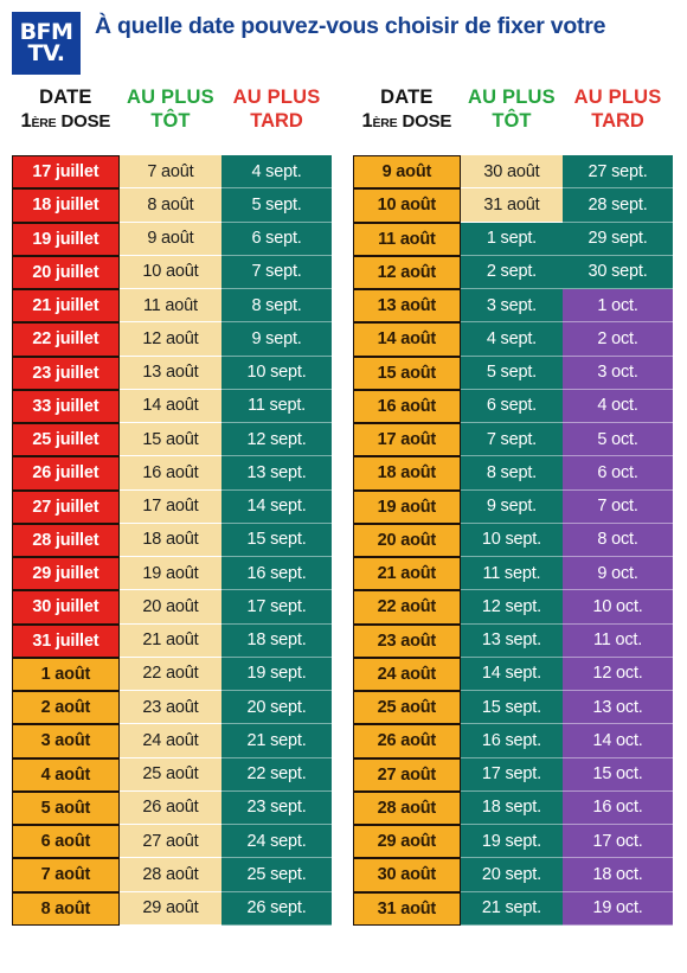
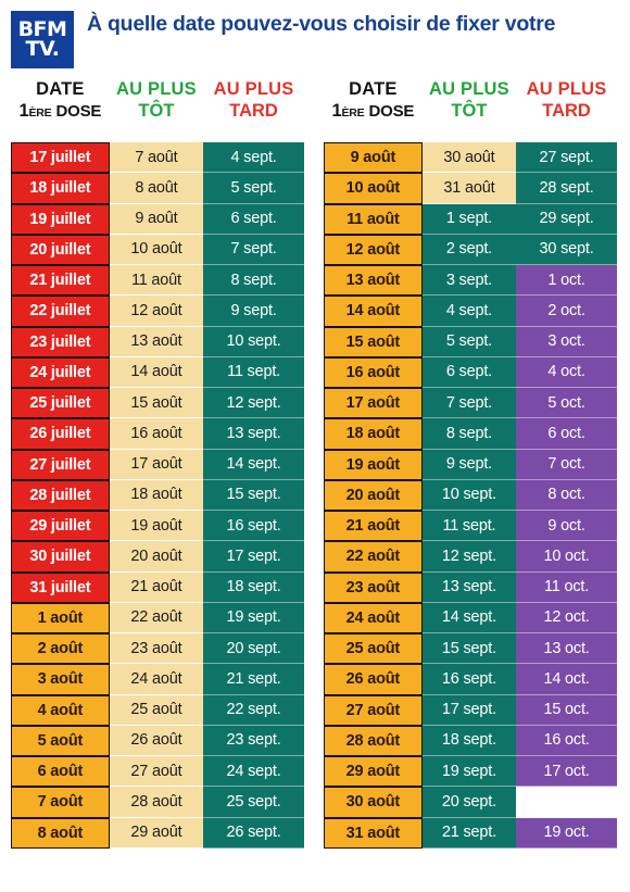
  BFM
  TV.
  À quelle date pouvez-vous choisir de fixer votre
  DATE
  1ÈRE DOSE
  AU PLUS
  TÔT
  AU PLUS
  TARD
  17 juillet
  7 août
  4 sept.
  18 juillet
  8 août
  5 sept.
  19 juillet
  9 août
  6 sept.
  20 juillet
  10 août
  7 sept.
  21 juillet
  11 août
  8 sept.
  22 juillet
  12 août
  9 sept.
  23 juillet
  13 août
  10 sept.
- 33 juillet
+ 24 juillet
  14 août
  11 sept.
  25 juillet
  15 août
  12 sept.
  26 juillet
  16 août
  13 sept.
  27 juillet
  17 août
  14 sept.
  28 juillet
  18 août
  15 sept.
  29 juillet
  19 août
  16 sept.
  30 juillet
  20 août
  17 sept.
  31 juillet
  21 août
  18 sept.
  1 août
  22 août
  19 sept.
  2 août
  23 août
  20 sept.
  3 août
  24 août
  21 sept.
  4 août
  25 août
  22 sept.
  5 août
  26 août
  23 sept.
  6 août
  27 août
  24 sept.
  7 août
  28 août
  25 sept.
  8 août
  29 août
  26 sept.
  DATE
  1ÈRE DOSE
  AU PLUS
  TÔT
  AU PLUS
  TARD
  9 août
  30 août
  27 sept.
  10 août
  31 août
  28 sept.
  11 août
  1 sept.
  29 sept.
  12 août
  2 sept.
  30 sept.
  13 août
  3 sept.
  1 oct.
  14 août
  4 sept.
  2 oct.
  15 août
  5 sept.
  3 oct.
  16 août
  6 sept.
  4 oct.
  17 août
  7 sept.
  5 oct.
  18 août
  8 sept.
  6 oct.
  19 août
  9 sept.
  7 oct.
  20 août
  10 sept.
  8 oct.
  21 août
  11 sept.
  9 oct.
  22 août
  12 sept.
  10 oct.
  23 août
  13 sept.
  11 oct.
  24 août
  14 sept.
  12 oct.
  25 août
  15 sept.
  13 oct.
  26 août
  16 sept.
  14 oct.
  27 août
  17 sept.
  15 oct.
  28 août
  18 sept.
  16 oct.
  29 août
  19 sept.
  17 oct.
  30 août
  20 sept.
- 18 oct.
  31 août
  21 sept.
  19 oct.
